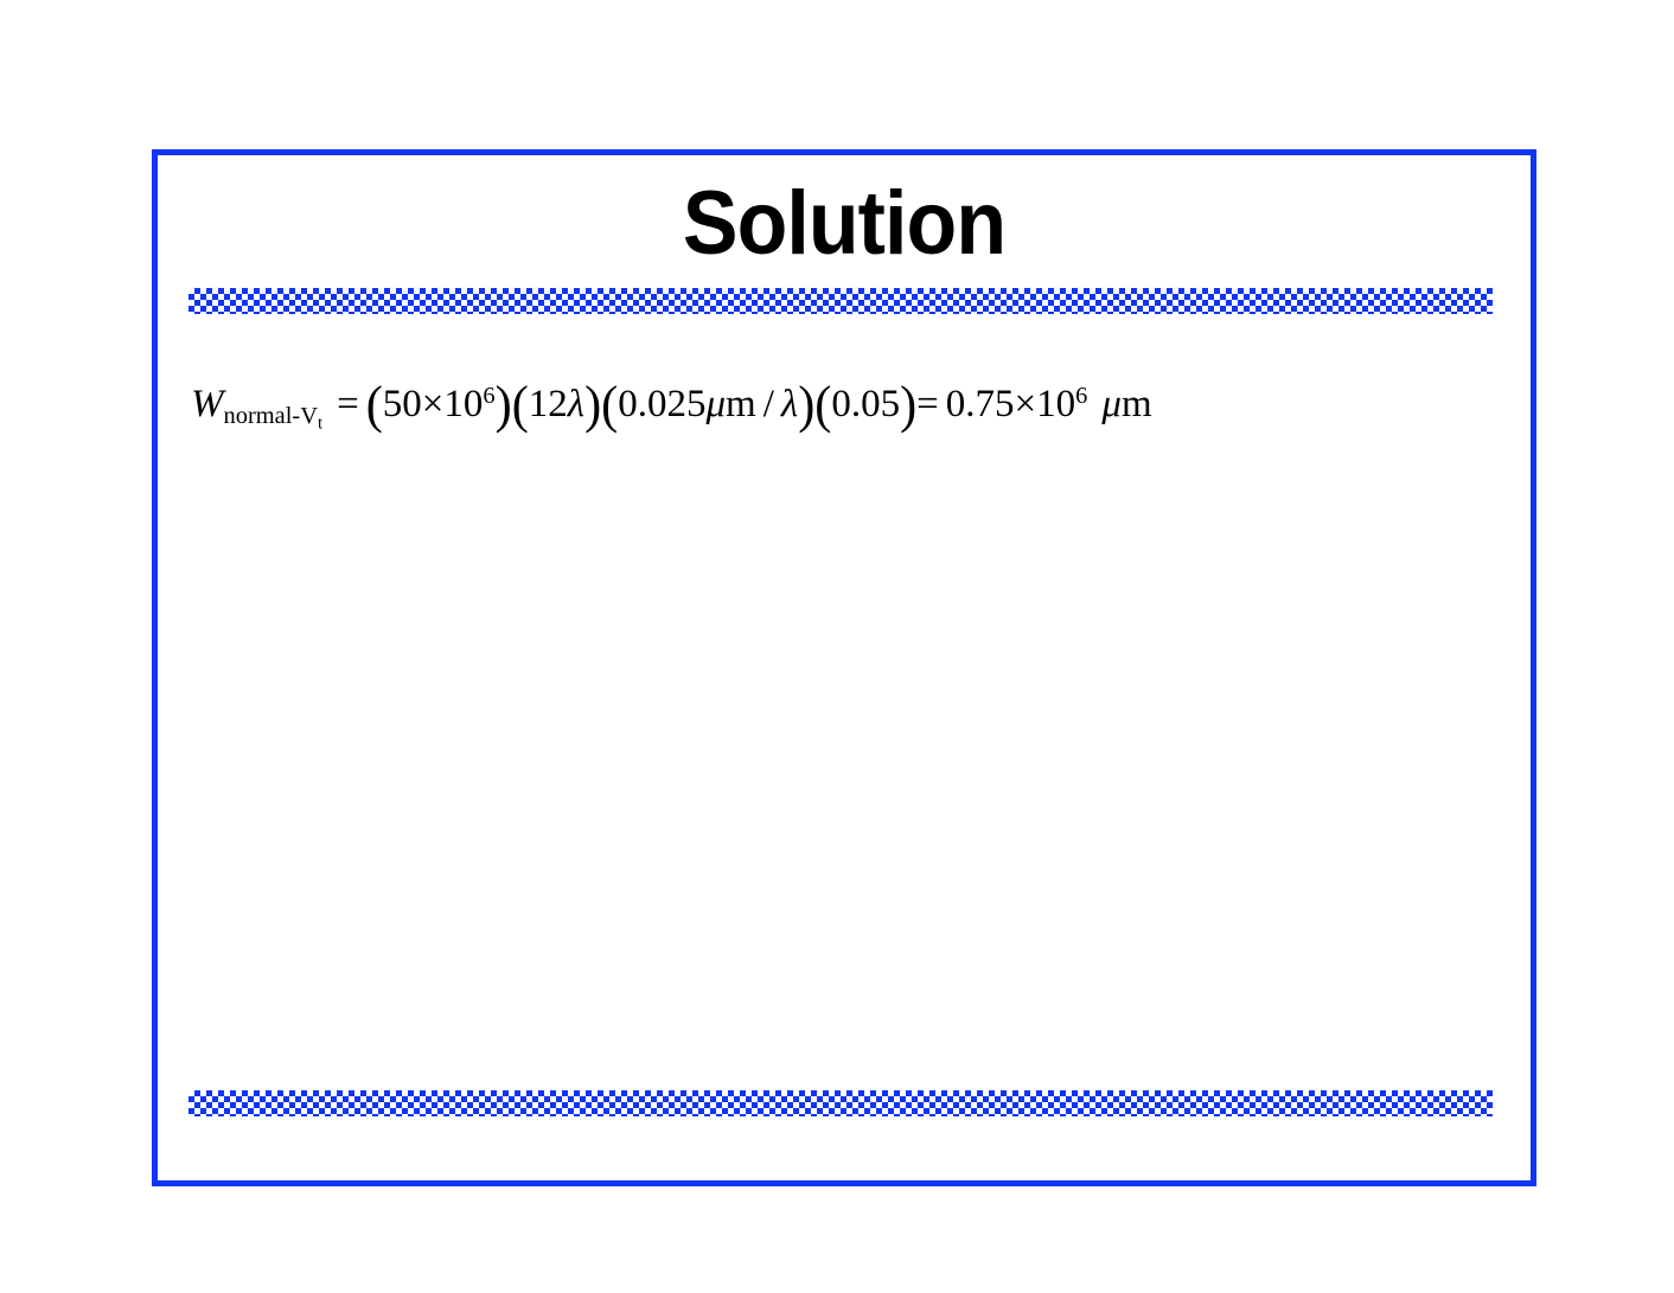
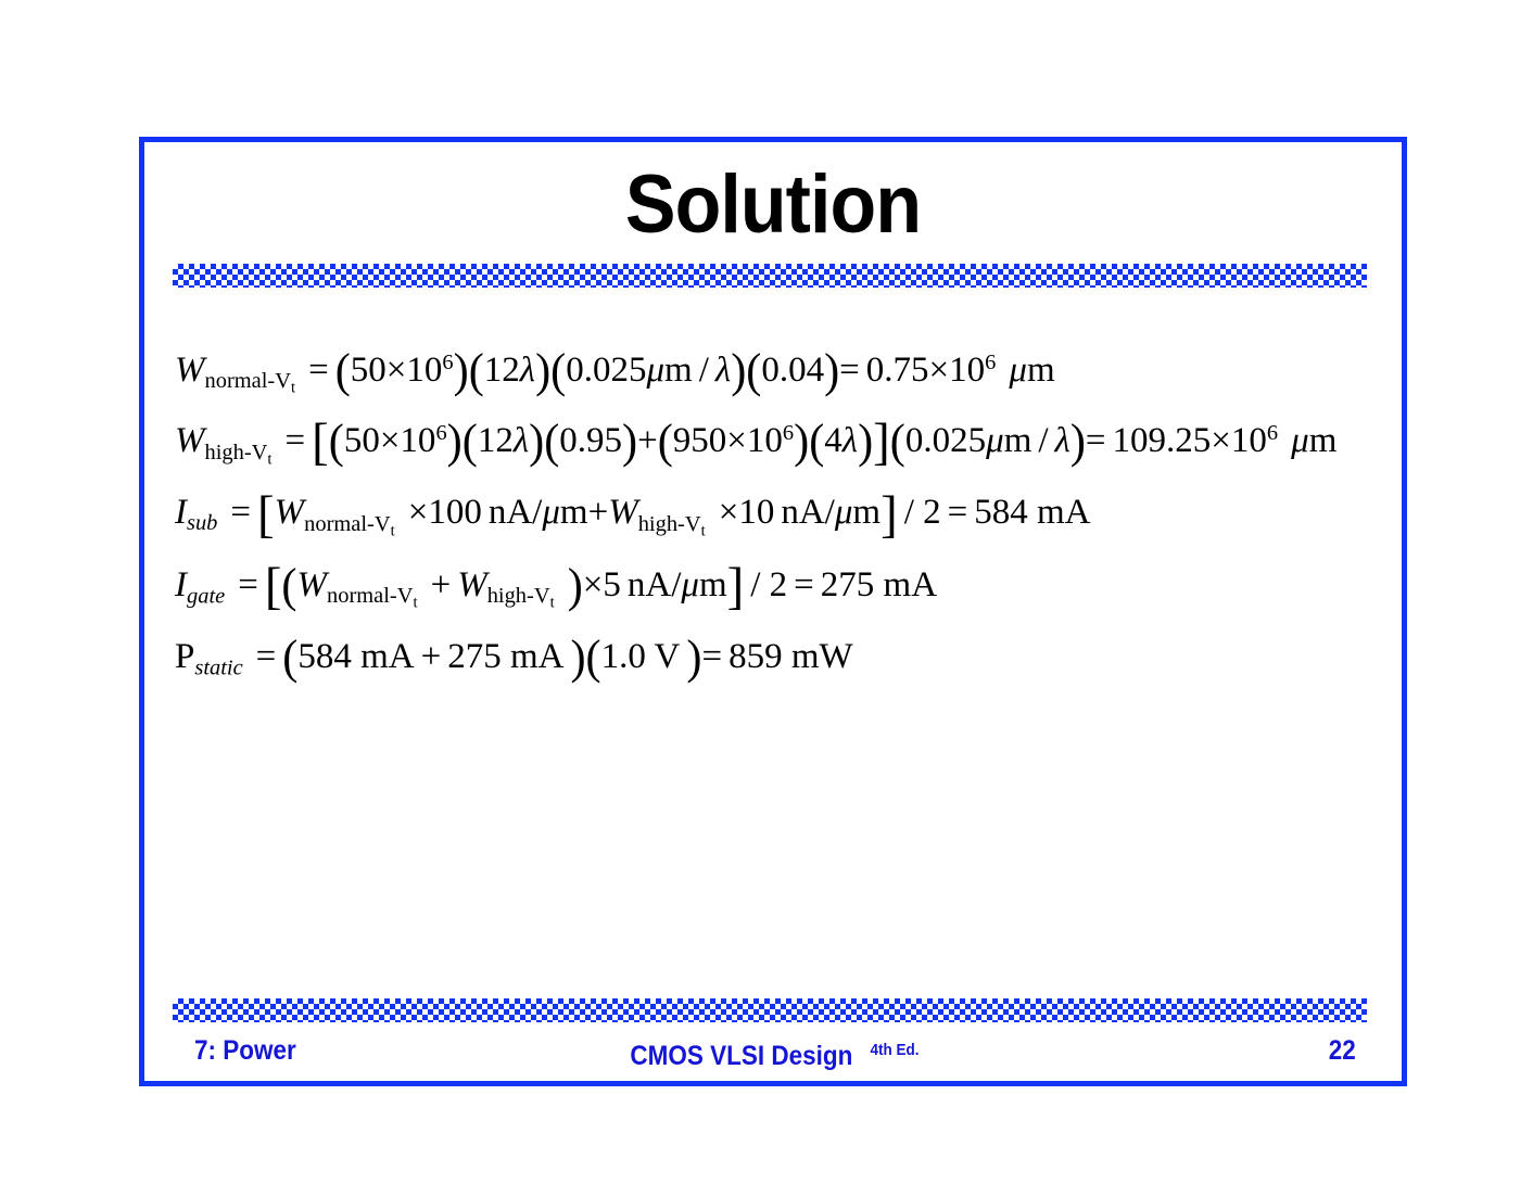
  Solution
- Wnormal-Vt= (50×106)(12λ)(0.025μm / λ)(0.05)= 0.75×106 μm
+ Wnormal-Vt= (50×106)(12λ)(0.025μm / λ)(0.04)= 0.75×106 μm
+ Whigh-Vt= [(50×106)(12λ)(0.95)+(950×106)(4λ)](0.025μm / λ)= 109.25×106 μm
+ Isub = [Wnormal-Vt×100 nA/μm+Whigh-Vt×10 nA/μm] / 2 = 584 mA
+ Igate = [(Wnormal-Vt+ Whigh-Vt)×5 nA/μm] / 2 = 275 mA
+ Pstatic = (584 mA + 275 mA )(1.0 V )= 859 mW
+ 7: Power
+ CMOS VLSI Design 4th Ed.
+ 22
